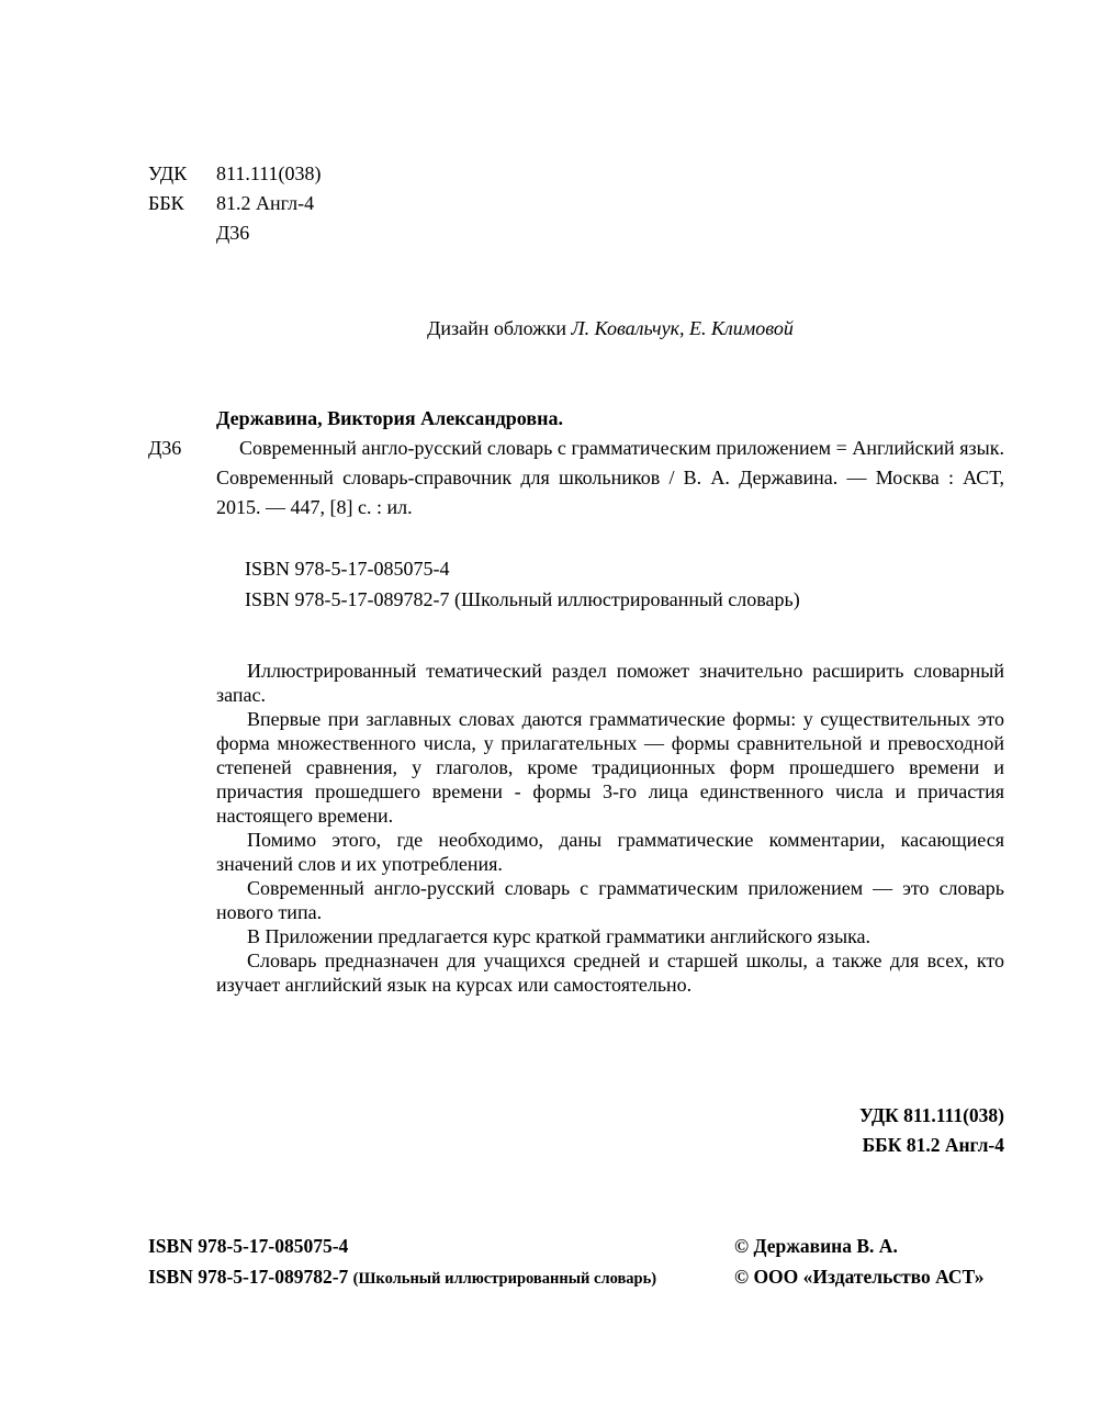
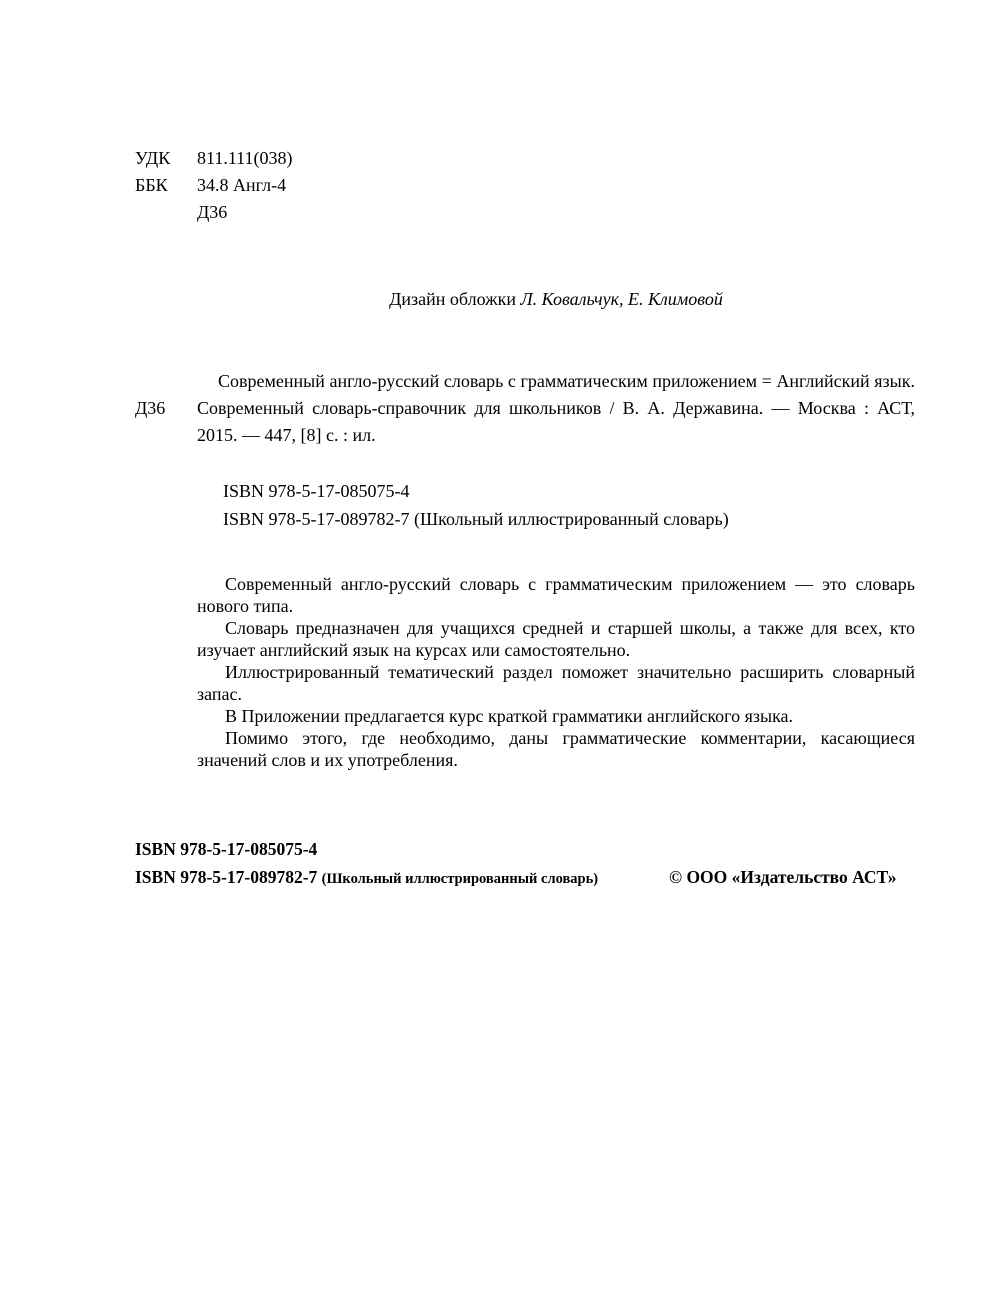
  УДК
  811.111(038)
  ББК
- 81.2 Англ-4
+ 34.8 Англ-4
  Д36
  Дизайн обложки Л. Ковальчук, Е. Климовой
  Д36
- Державина, Виктория Александровна.
  Современный англо-русский словарь с грамматическим приложением = Английский язык. Современный словарь-справочник для школьников / В. А. Державина. — Москва : АСТ, 2015. — 447, [8] с. : ил.
  ISBN 978-5-17-085075-4
  ISBN 978-5-17-089782-7 (Школьный иллюстрированный словарь)
- Иллюстрированный тематический раздел поможет значительно расширить словарный запас.
+ Современный англо-русский словарь с грамматическим приложением — это словарь нового типа.
- Впервые при заглавных словах даются грамматические формы: у существительных это форма множественного числа, у прилагательных — формы сравнительной и превосходной степеней сравнения, у глаголов, кроме традиционных форм прошедшего времени и причастия прошедшего времени - формы 3-го лица единственного числа и причастия настоящего времени.
- Помимо этого, где необходимо, даны грамматические комментарии, касающиеся значений слов и их употребления.
+ Словарь предназначен для учащихся средней и старшей школы, а также для всех, кто изучает английский язык на курсах или самостоятельно.
- Современный англо-русский словарь с грамматическим приложением — это словарь нового типа.
+ Иллюстрированный тематический раздел поможет значительно расширить словарный запас.
  В Приложении предлагается курс краткой грамматики английского языка.
- Словарь предназначен для учащихся средней и старшей школы, а также для всех, кто изучает английский язык на курсах или самостоятельно.
+ Помимо этого, где необходимо, даны грамматические комментарии, касающиеся значений слов и их употребления.
- УДК 811.111(038)
- ББК 81.2 Англ-4
  ISBN 978-5-17-085075-4
- © Державина В. А.
  ISBN 978-5-17-089782-7 (Школьный иллюстрированный словарь)
  © ООО «Издательство АСТ»
